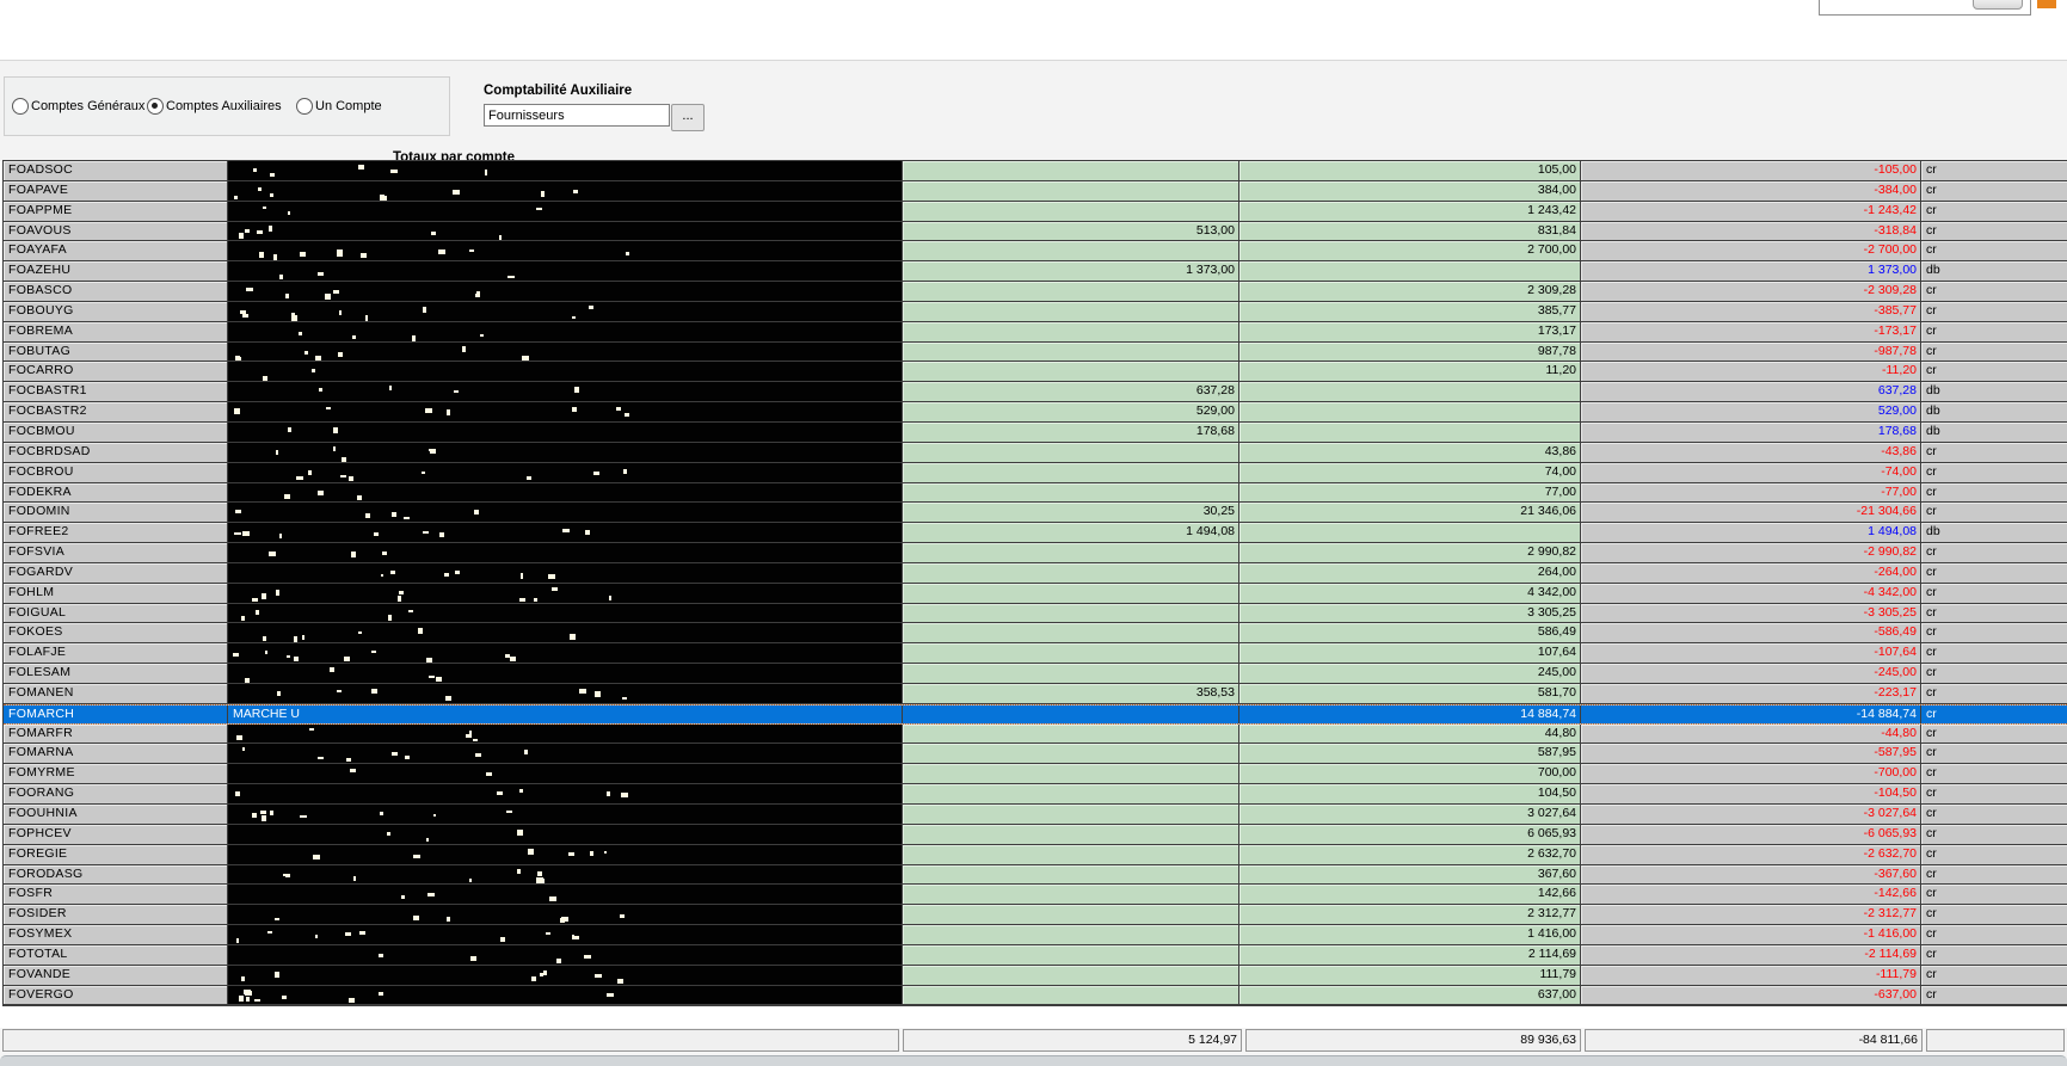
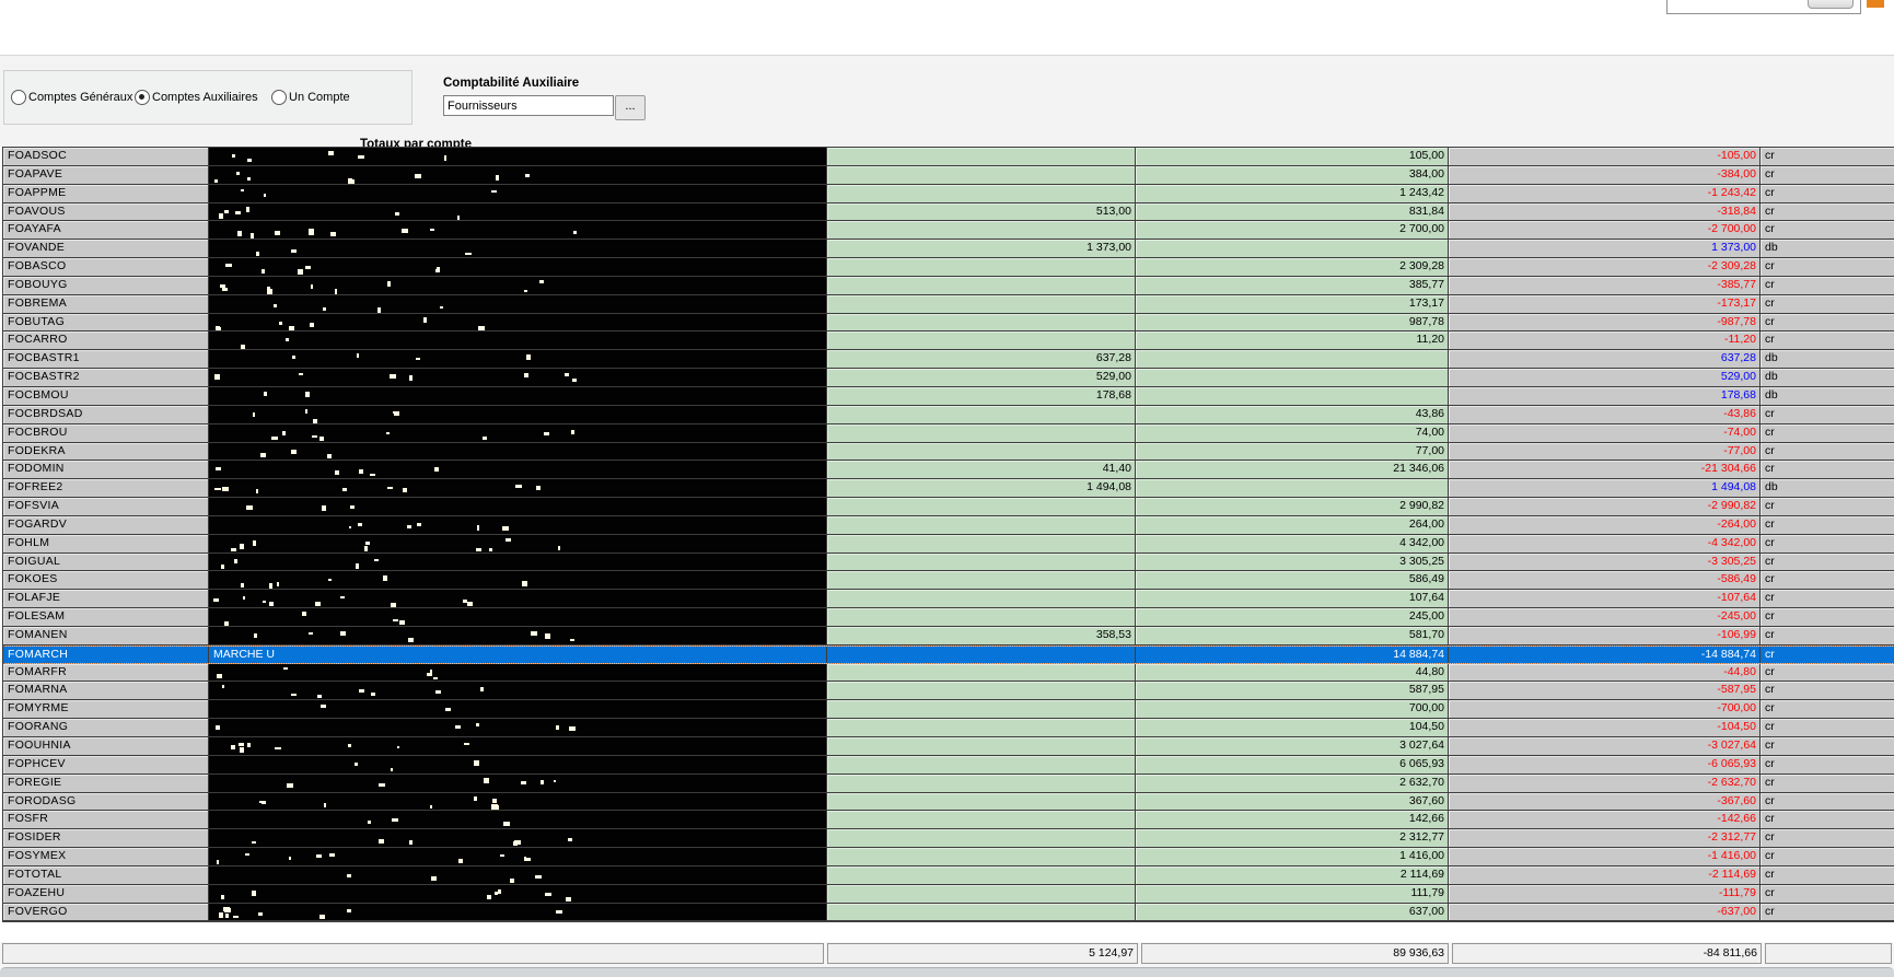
  Comptes Généraux
  Comptes Auxiliaires
  Un Compte
  Comptabilité Auxiliaire
  Fournisseurs
  ...
  Totaux par compte
  FOADSOC
  105,00
  -105,00
  cr
  FOAPAVE
  384,00
  -384,00
  cr
  FOAPPME
  1 243,42
  -1 243,42
  cr
  FOAVOUS
  513,00
  831,84
  -318,84
  cr
  FOAYAFA
  2 700,00
  -2 700,00
  cr
- FOAZEHU
+ FOVANDE
  1 373,00
  1 373,00
  db
  FOBASCO
  2 309,28
  -2 309,28
  cr
  FOBOUYG
  385,77
  -385,77
  cr
  FOBREMA
  173,17
  -173,17
  cr
  FOBUTAG
  987,78
  -987,78
  cr
  FOCARRO
  11,20
  -11,20
  cr
  FOCBASTR1
  637,28
  637,28
  db
  FOCBASTR2
  529,00
  529,00
  db
  FOCBMOU
  178,68
  178,68
  db
  FOCBRDSAD
  43,86
  -43,86
  cr
  FOCBROU
  74,00
  -74,00
  cr
  FODEKRA
  77,00
  -77,00
  cr
  FODOMIN
- 30,25
+ 41,40
  21 346,06
  -21 304,66
  cr
  FOFREE2
  1 494,08
  1 494,08
  db
  FOFSVIA
  2 990,82
  -2 990,82
  cr
  FOGARDV
  264,00
  -264,00
  cr
  FOHLM
  4 342,00
  -4 342,00
  cr
  FOIGUAL
  3 305,25
  -3 305,25
  cr
  FOKOES
  586,49
  -586,49
  cr
  FOLAFJE
  107,64
  -107,64
  cr
  FOLESAM
  245,00
  -245,00
  cr
  FOMANEN
  358,53
  581,70
- -223,17
+ -106,99
  cr
  FOMARCH
  MARCHE U
  14 884,74
  -14 884,74
  cr
  FOMARFR
  44,80
  -44,80
  cr
  FOMARNA
  587,95
  -587,95
  cr
  FOMYRME
  700,00
  -700,00
  cr
  FOORANG
  104,50
  -104,50
  cr
  FOOUHNIA
  3 027,64
  -3 027,64
  cr
  FOPHCEV
  6 065,93
  -6 065,93
  cr
  FOREGIE
  2 632,70
  -2 632,70
  cr
  FORODASG
  367,60
  -367,60
  cr
  FOSFR
  142,66
  -142,66
  cr
  FOSIDER
  2 312,77
  -2 312,77
  cr
  FOSYMEX
  1 416,00
  -1 416,00
  cr
  FOTOTAL
  2 114,69
  -2 114,69
  cr
- FOVANDE
+ FOAZEHU
  111,79
  -111,79
  cr
  FOVERGO
  637,00
  -637,00
  cr
  5 124,97
  89 936,63
  -84 811,66
